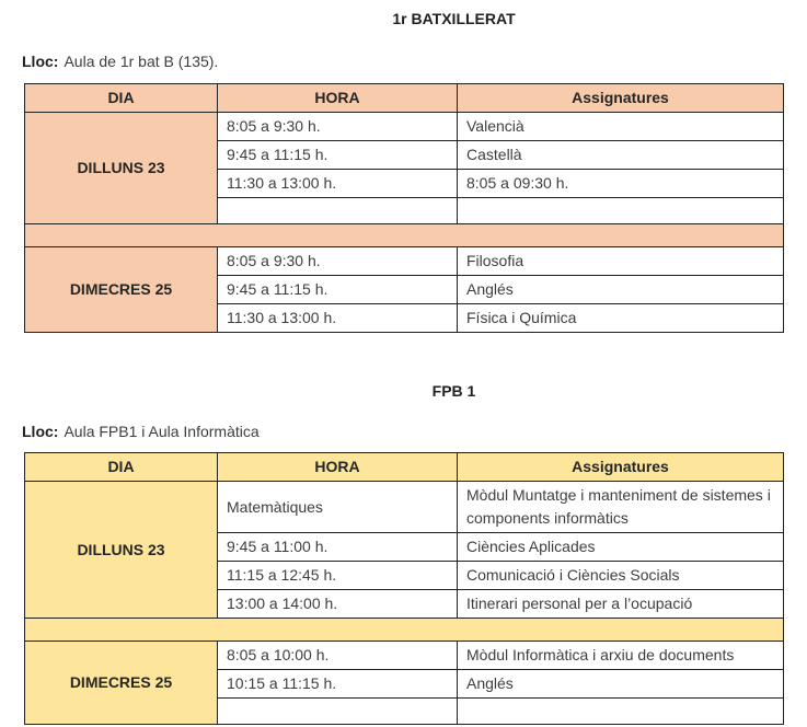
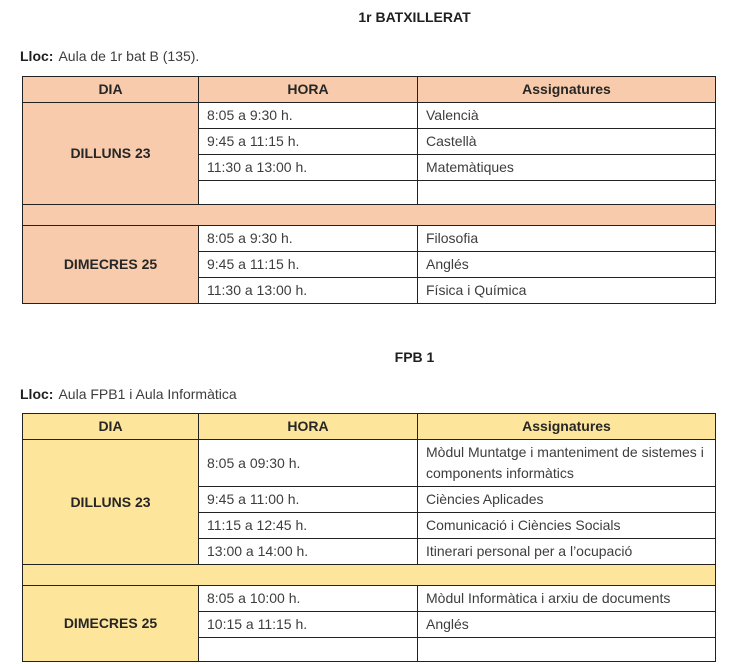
  1r BATXILLERAT
  Lloc: Aula de 1r bat B (135).
  DIA	HORA	Assignatures
  DILLUNS 23	8:05 a 9:30 h.	Valencià
  9:45 a 11:15 h.	Castellà
- 11:30 a 13:00 h.	8:05 a 09:30 h.
+ 11:30 a 13:00 h.	Matemàtiques
  DIMECRES 25	8:05 a 9:30 h.	Filosofia
  9:45 a 11:15 h.	Anglés
  11:30 a 13:00 h.	Física i Química
  FPB 1
  Lloc: Aula FPB1 i Aula Informàtica
  DIA	HORA	Assignatures
- DILLUNS 23	Matemàtiques	Mòdul Muntatge i manteniment de sistemes i components informàtics
+ DILLUNS 23	8:05 a 09:30 h.	Mòdul Muntatge i manteniment de sistemes i components informàtics
  9:45 a 11:00 h.	Ciències Aplicades
  11:15 a 12:45 h.	Comunicació i Ciències Socials
  13:00 a 14:00 h.	Itinerari personal per a l’ocupació
  DIMECRES 25	8:05 a 10:00 h.	Mòdul Informàtica i arxiu de documents
  10:15 a 11:15 h.	Anglés
